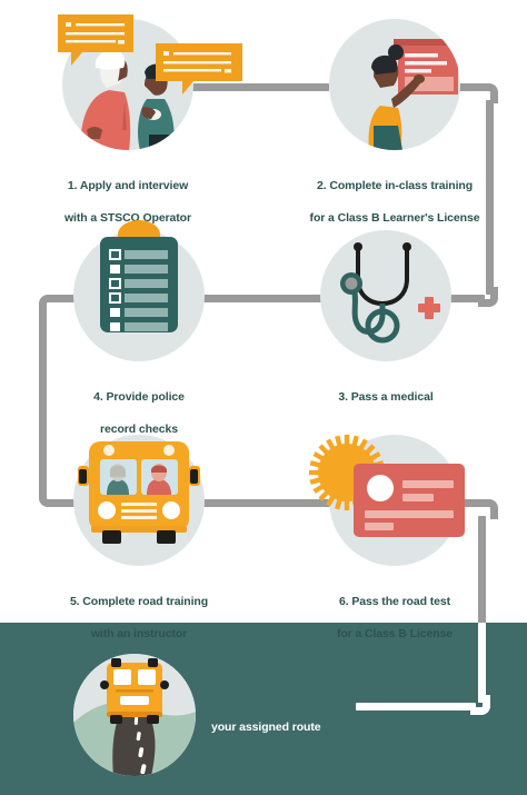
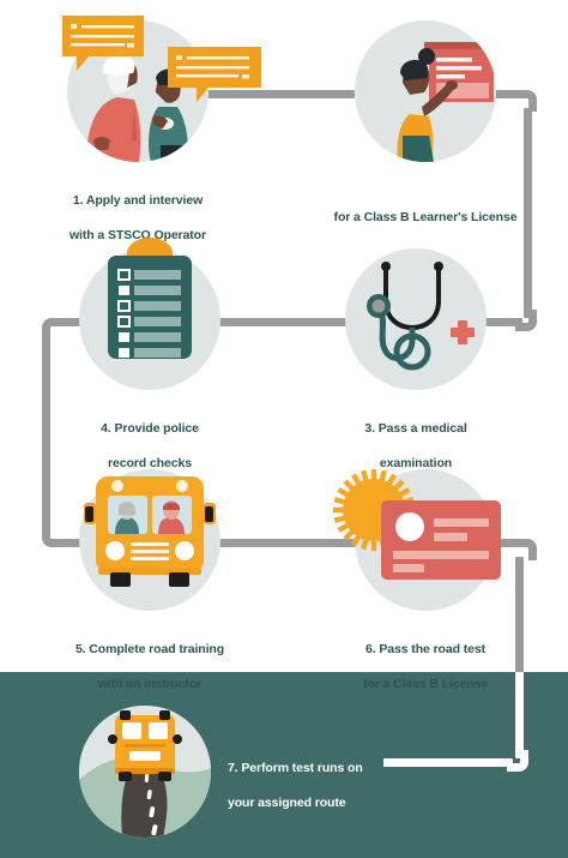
  1. Apply and interview
  with a STSCO Operator
- 2. Complete in-class training
  for a Class B Learner's License
  4. Provide police
  record checks
  3. Pass a medical
+ examination
  5. Complete road training
  with an instructor
  6. Pass the road test
  for a Class B License
+ 7. Perform test runs on
  your assigned route
